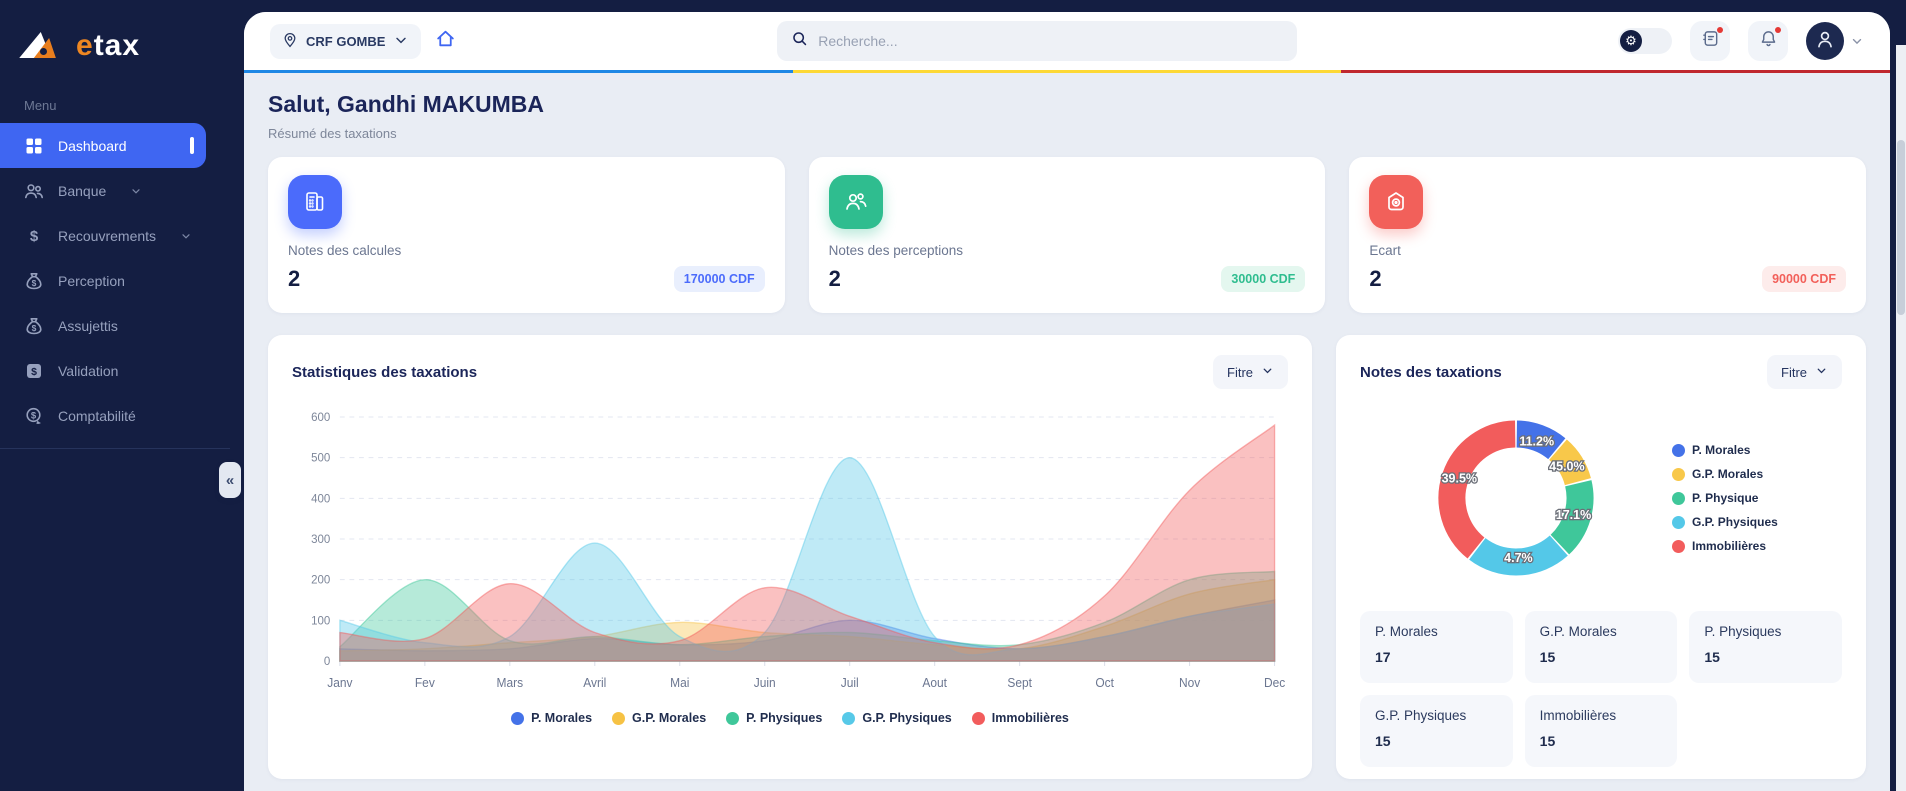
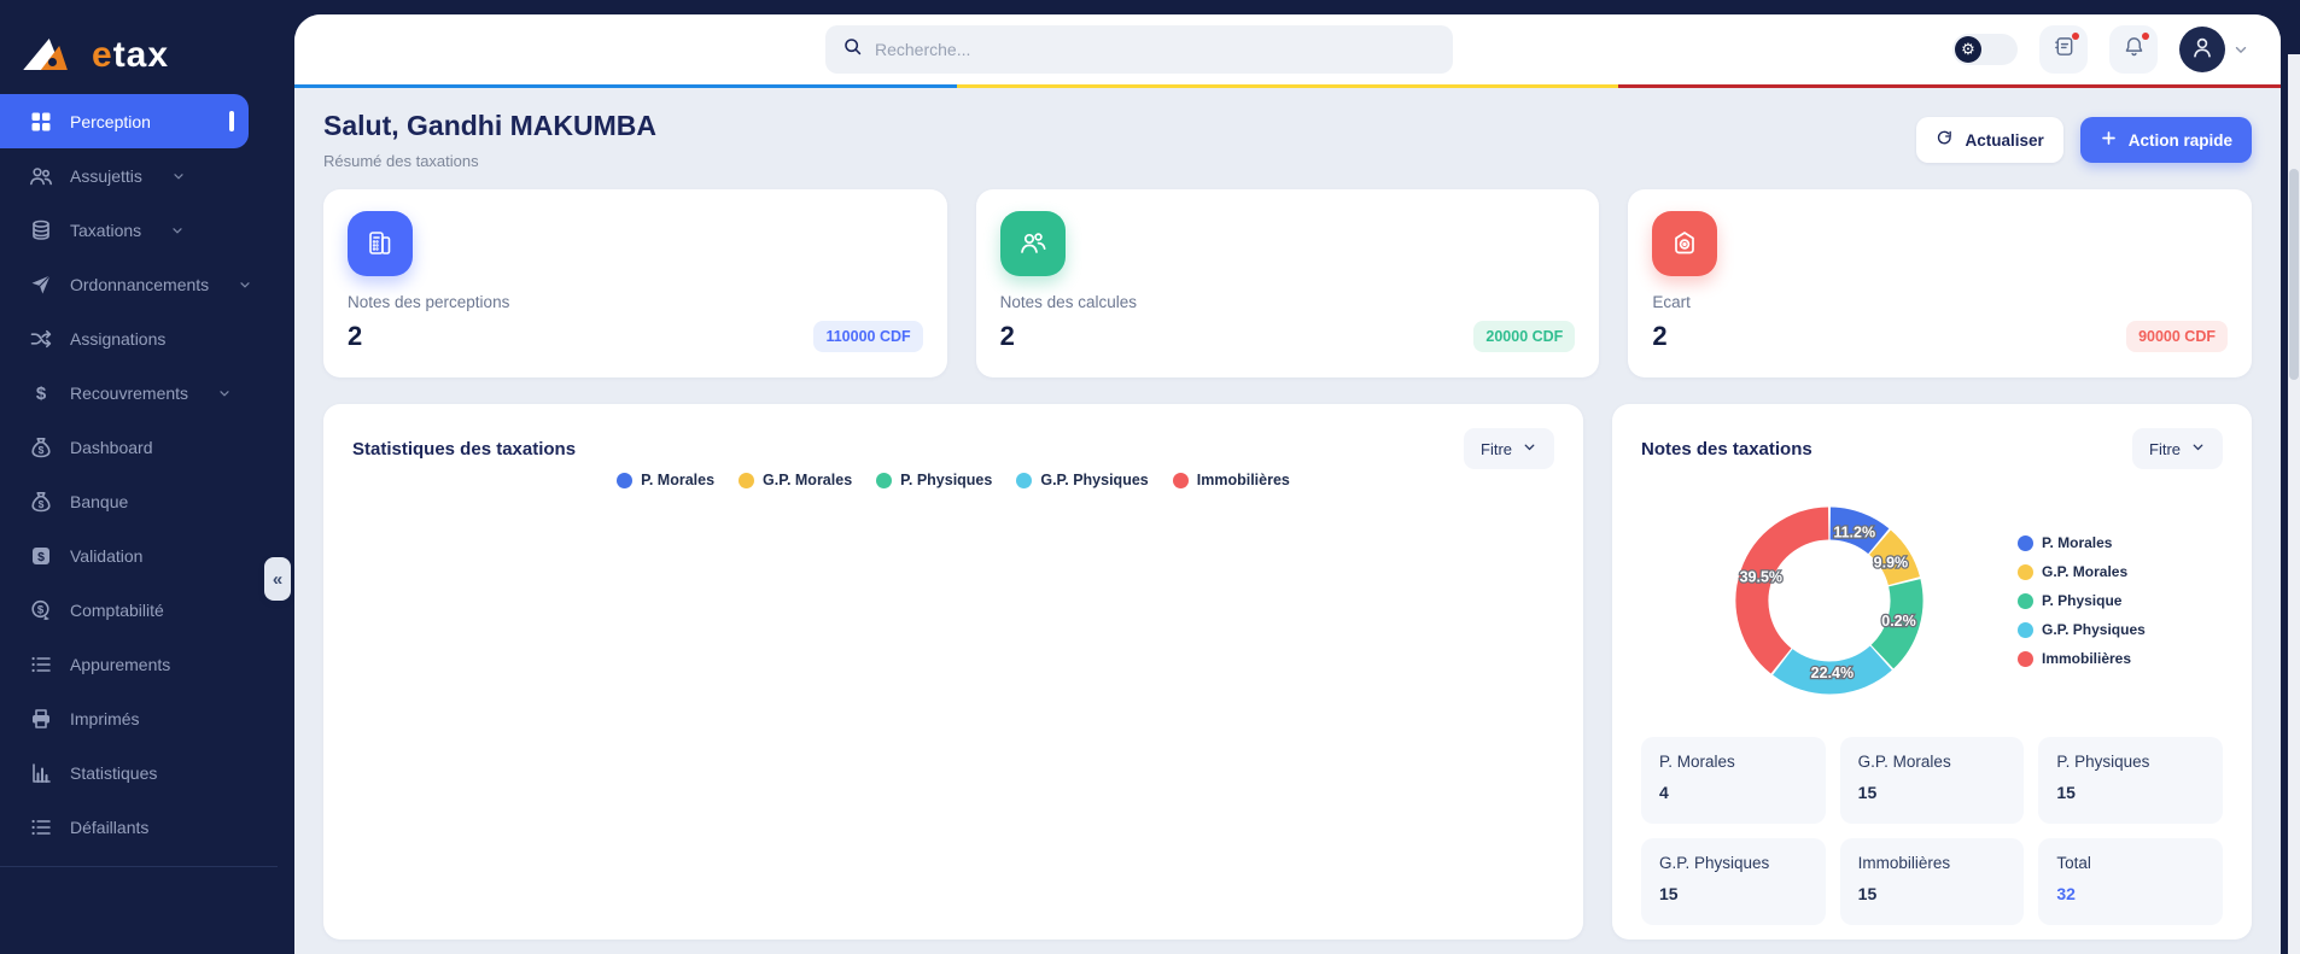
  etax
- Menu
- Dashboard
+ Perception
- Banque
+ Assujettis
+ Taxations
+ Ordonnancements
+ Assignations
  $
  Recouvrements
  $
- Perception
+ Dashboard
  $
- Assujettis
+ Banque
  $
  Validation
  $
  Comptabilité
+ Appurements
+ Imprimés
+ Statistiques
+ Défaillants
  «
- CRF GOMBE
  Recherche...
  ⚙
  Salut, Gandhi MAKUMBA
  Résumé des taxations
+ Actualiser
+ Action rapide
- Notes des calcules
+ Notes des perceptions
  2
- 170000 CDF
+ 110000 CDF
- Notes des perceptions
+ Notes des calcules
  2
- 30000 CDF
+ 20000 CDF
  Ecart
  2
  90000 CDF
  Statistiques des taxations
  Fitre
- 0
- 100
- 200
- 300
- 400
- 500
- 600
- Janv
- Fev
- Mars
- Avril
- Mai
- Juin
- Juil
- Aout
- Sept
- Oct
- Nov
- Dec
  P. Morales
  G.P. Morales
  P. Physiques
  G.P. Physiques
  Immobilières
  Notes des taxations
  Fitre
  11.2%
- 45.0%
+ 9.9%
- 17.1%
+ 0.2%
- 4.7%
+ 22.4%
  39.5%
  P. Morales
  G.P. Morales
  P. Physique
  G.P. Physiques
  Immobilières
  P. Morales
- 17
+ 4
  G.P. Morales
  15
  P. Physiques
  15
  G.P. Physiques
  15
  Immobilières
  15
+ Total
+ 32
